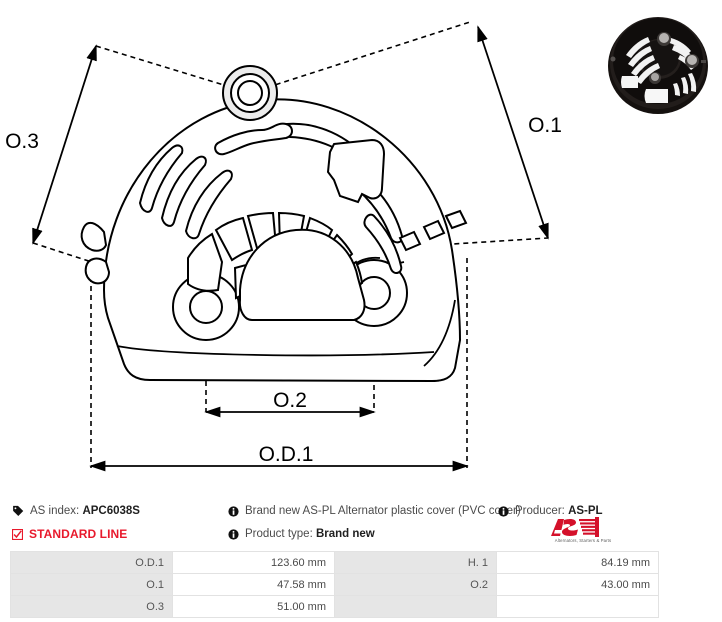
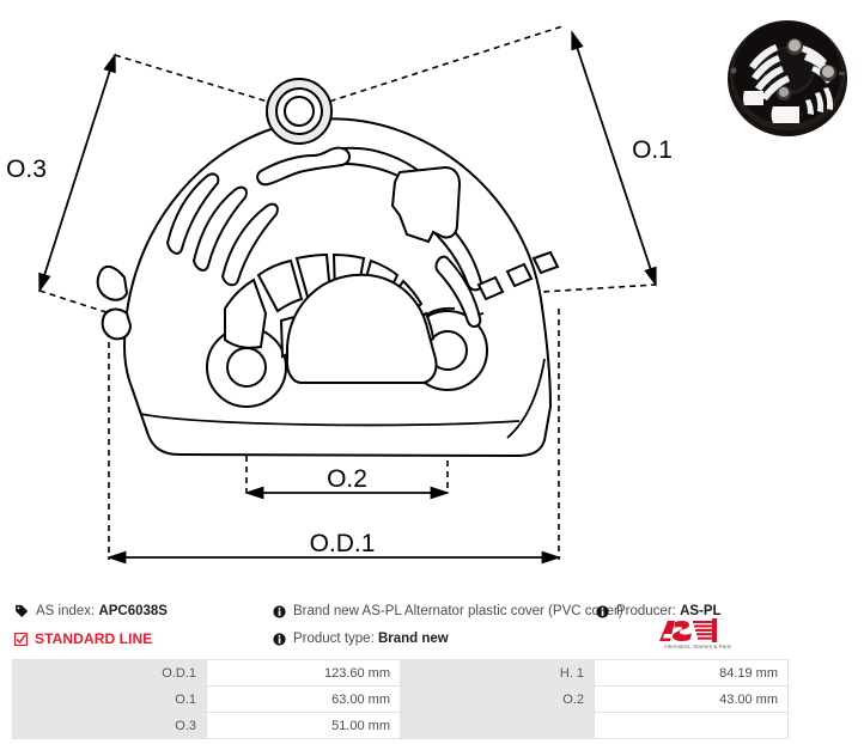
  O.3
  O.1
  O.2
  O.D.1
  AS index:
  APC6038S
  STANDARD LINE
  Brand new AS-PL Alternator plastic cover (PVC coer)
  Product type:
  Brand new
  Producer:
  AS-PL
  O.D.1	123.60 mm	H. 1	84.19 mm
- O.1	47.58 mm	O.2	43.00 mm
+ O.1	63.00 mm	O.2	43.00 mm
  O.3	51.00 mm
